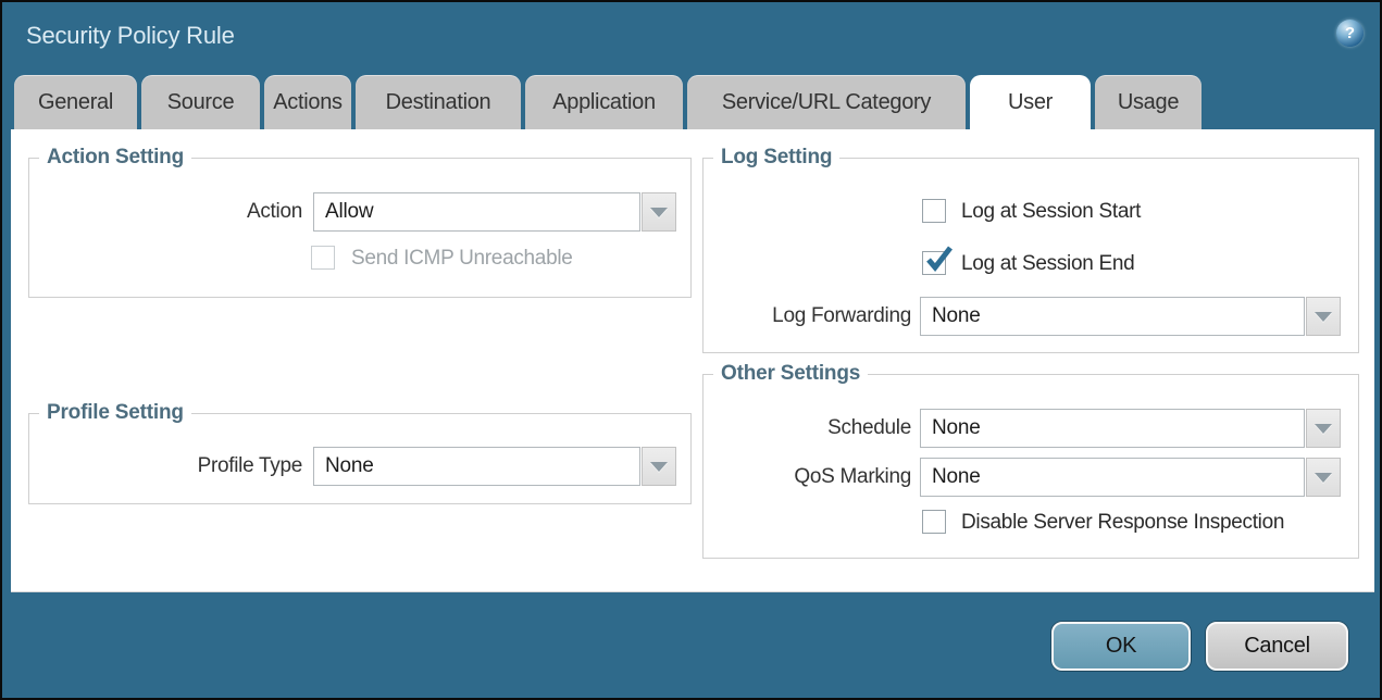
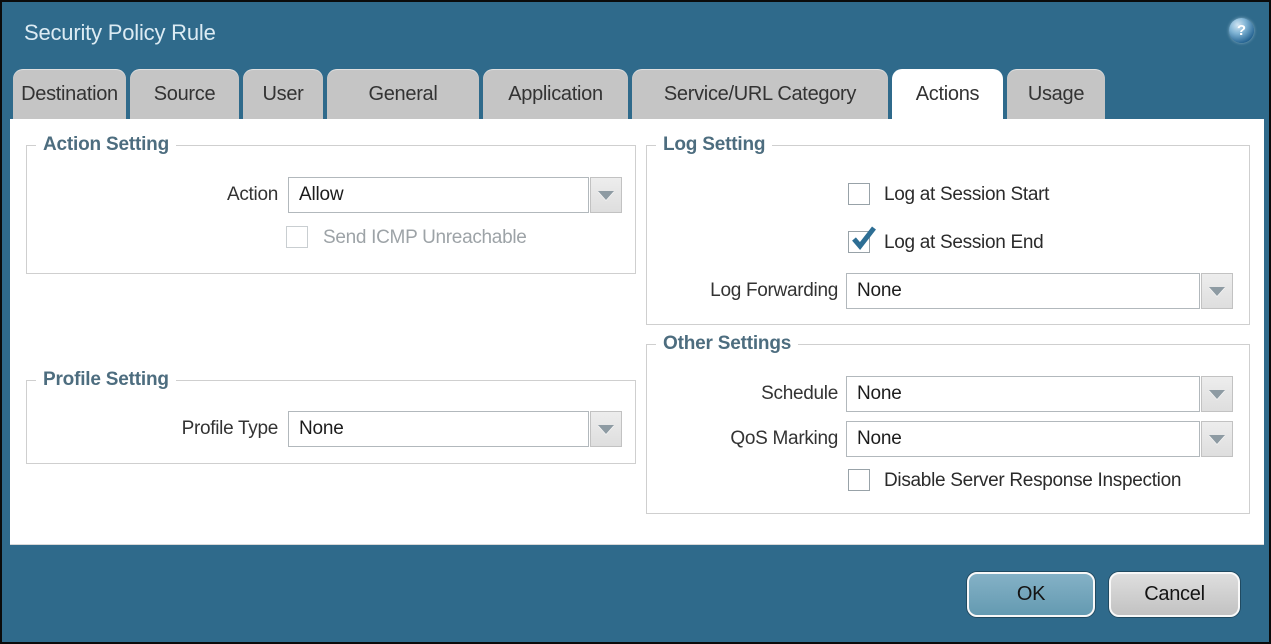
  Security Policy Rule
  ?
- General
+ Destination
  Source
- Actions
+ User
- Destination
+ General
  Application
  Service/URL Category
- User
+ Actions
  Usage
  Action Setting
  Action
  Allow
  Send ICMP Unreachable
  Profile Setting
  Profile Type
  None
  Log Setting
  Log at Session Start
  Log at Session End
  Log Forwarding
  None
  Other Settings
  Schedule
  None
  QoS Marking
  None
  Disable Server Response Inspection
  OK
  Cancel
